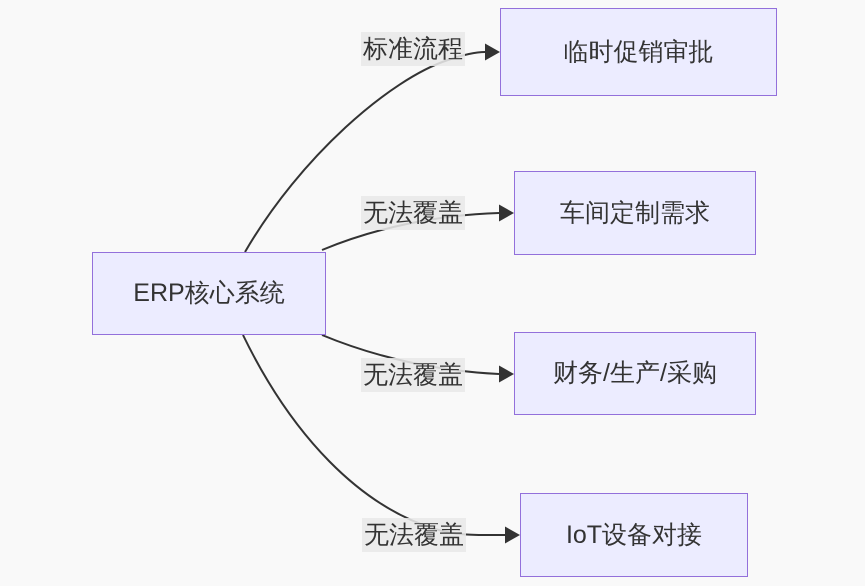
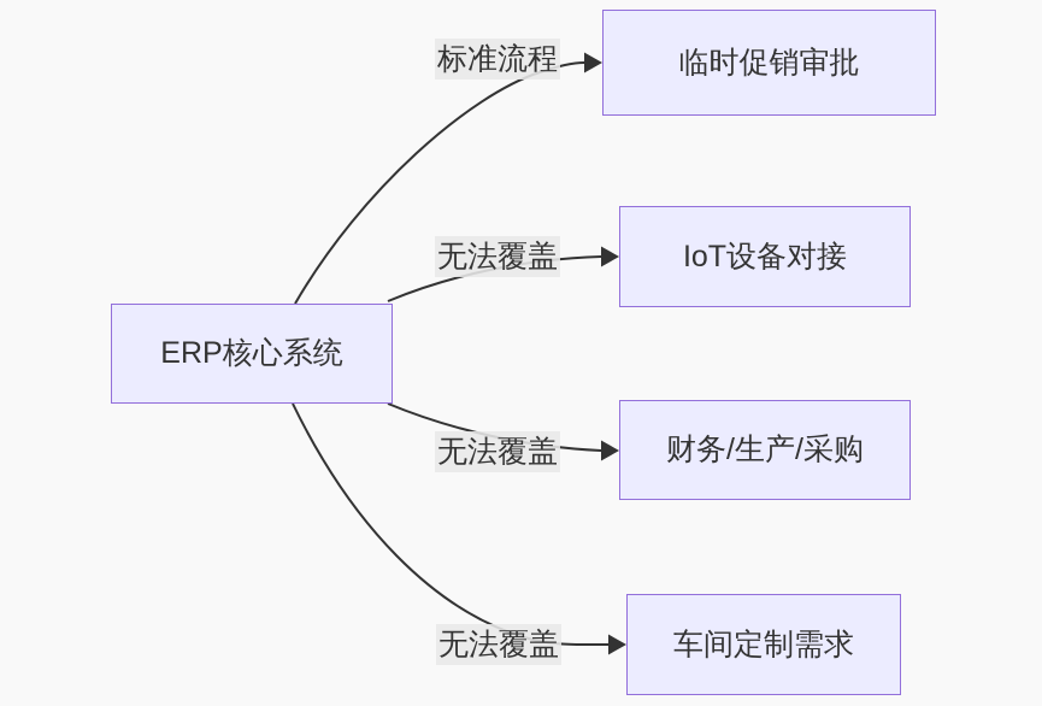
  ERP核心系统
  临时促销审批
- 车间定制需求
+ IoT设备对接
  财务/生产/采购
- IoT设备对接
+ 车间定制需求
  标准流程
  无法覆盖
  无法覆盖
  无法覆盖
